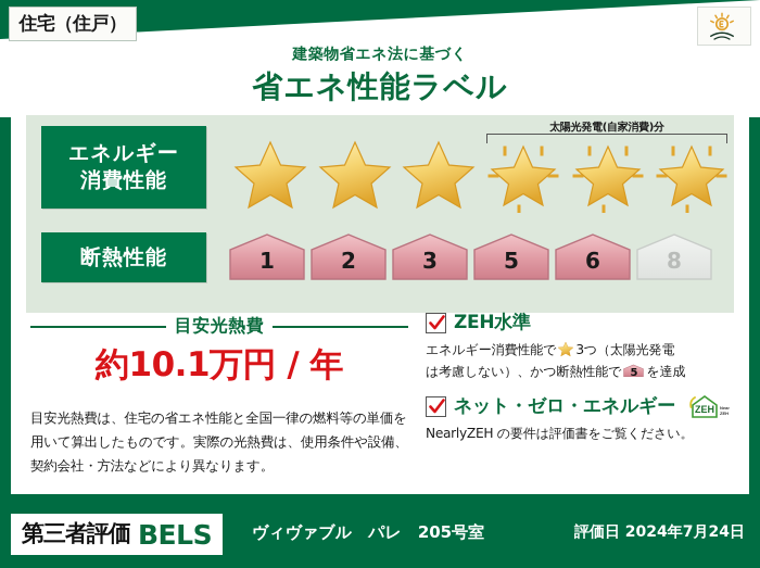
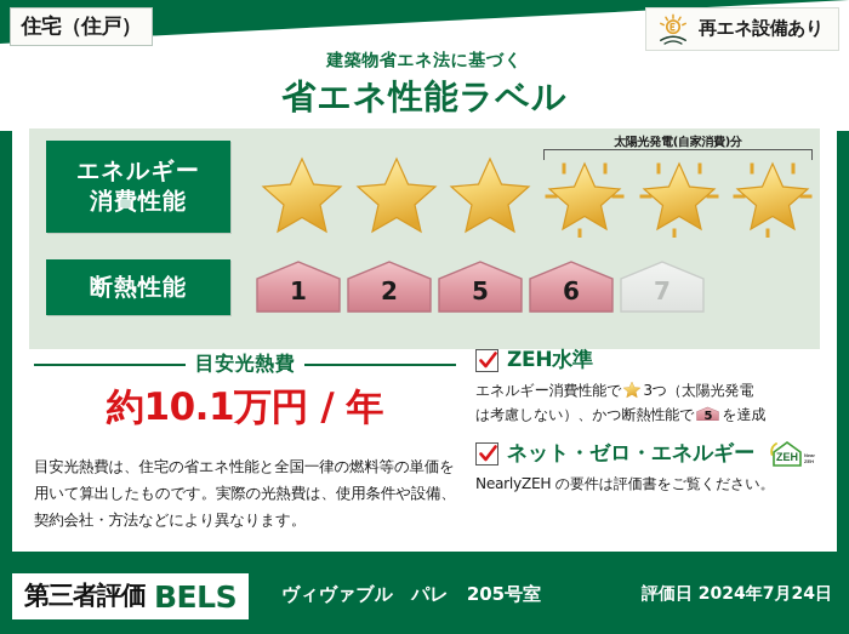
  住宅（住戸）
+ 再エネ設備あり
  建築物省エネ法に基づく
  省エネ性能ラベル
  エネルギー
  消費性能
  太陽光発電(自家消費)分
  断熱性能
  1
  2
- 3
  5
  6
- 8
+ 7
  目安光熱費
  約10.1万円 / 年
  目安光熱費は、住宅の省エネ性能と全国一律の燃料等の単価を用いて算出したものです。実際の光熱費は、使用条件や設備、契約会社・方法などにより異なります。
  ZEH水準
  エネルギー消費性能で 3つ（太陽光発電
  は考慮しない）、かつ断熱性能で
  5
  を達成
  ネット・ゼロ・エネルギー
  ZEH
  NearlyZEH の要件は評価書をご覧ください。
  第三者評価
  BELS
  ヴィヴァブル パレ 205号室
  評価日 2024年7月24日
